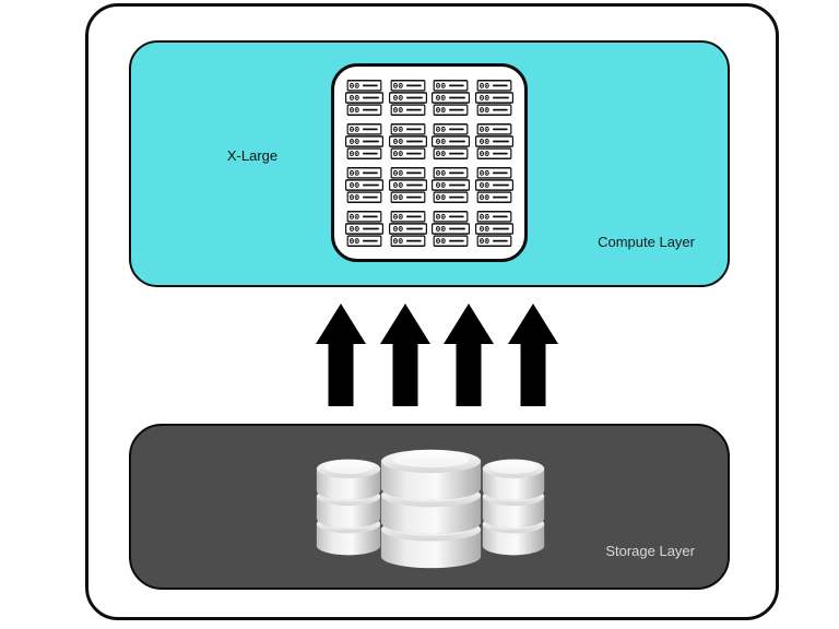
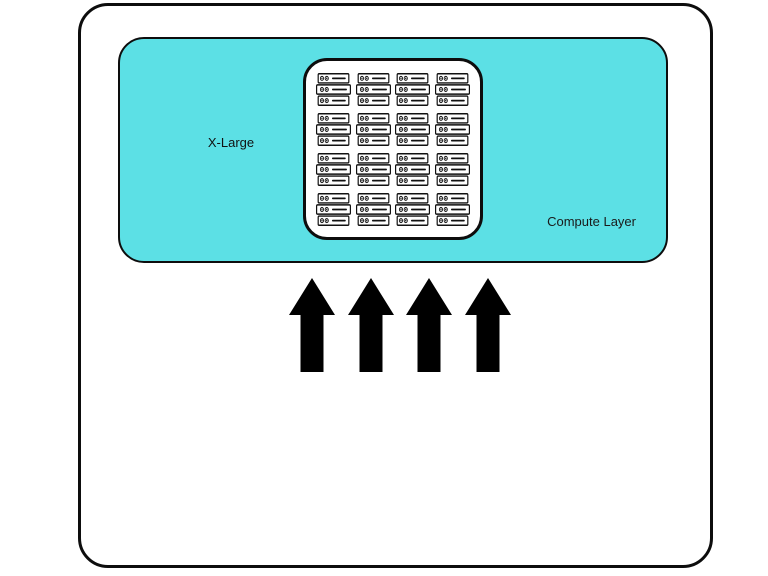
  X-Large
  Compute Layer
- Storage Layer
